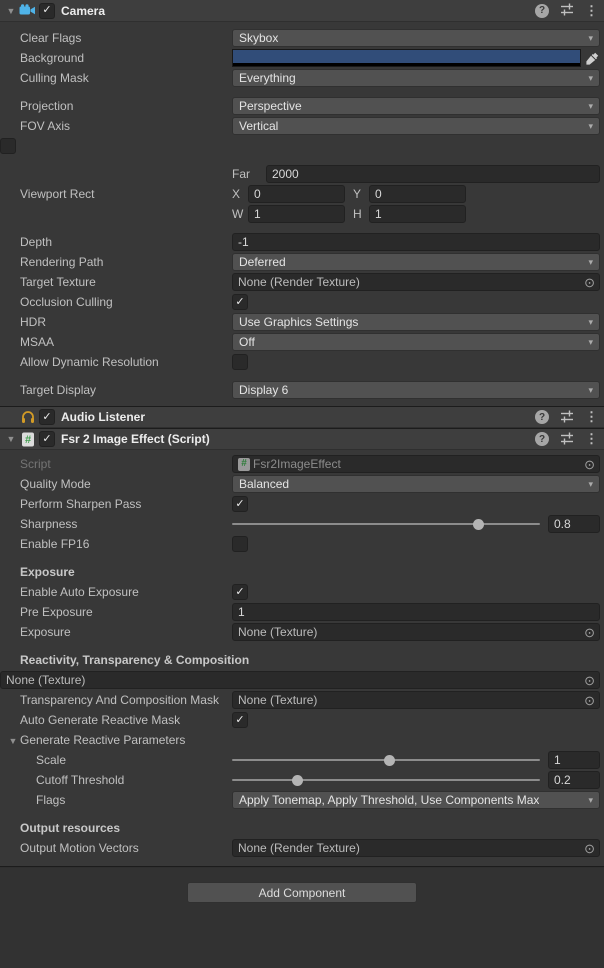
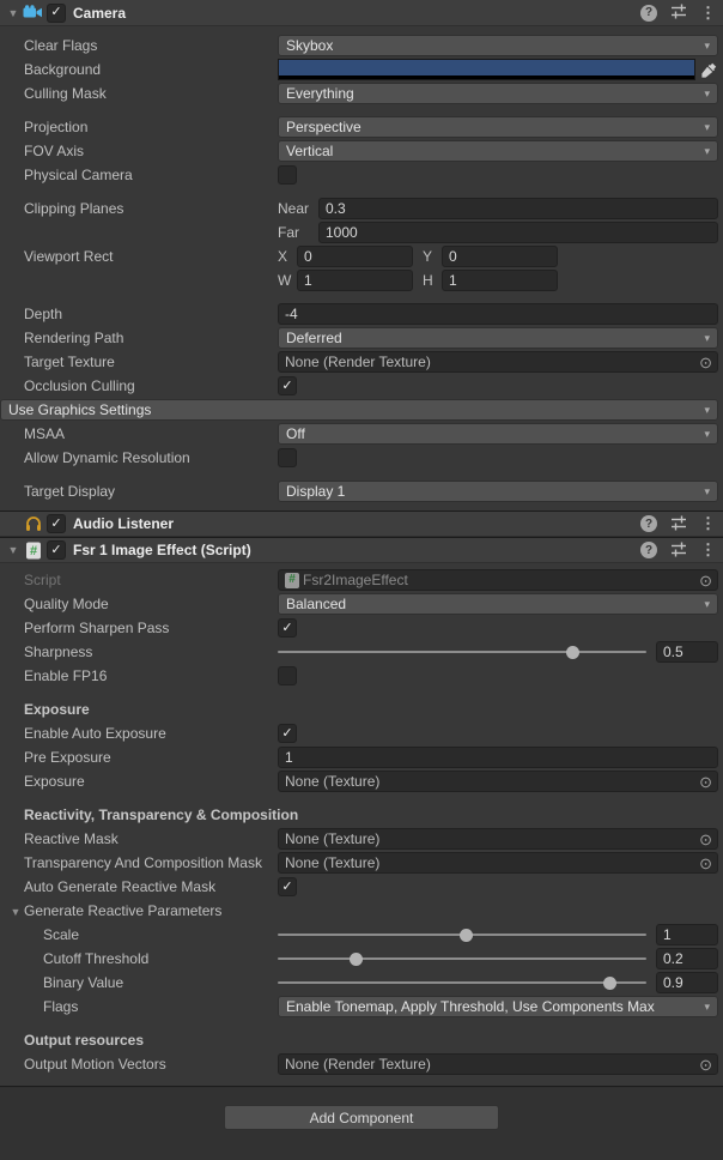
  ▼
  ✓
  Camera
  ?
  ⋮
  Clear Flags
  Skybox
  ▾
  Background
  Culling Mask
  Everything
  ▾
  Projection
  Perspective
  ▾
  FOV Axis
  Vertical
  ▾
+ Physical Camera
+ Clipping Planes
+ Near
+ 0.3
  Far
- 2000
+ 1000
  Viewport Rect
  X
  0
  Y
  0
  W
  1
  H
  1
  Depth
- -1
+ -4
  Rendering Path
  Deferred
  ▾
  Target Texture
  None (Render Texture)
  ⊙
  Occlusion Culling
  ✓
- HDR
  Use Graphics Settings
  ▾
  MSAA
  Off
  ▾
  Allow Dynamic Resolution
  Target Display
- Display 6
+ Display 1
  ▾
  ✓
  Audio Listener
  ?
  ⋮
  ▼
  #
  ✓
- Fsr 2 Image Effect (Script)
+ Fsr 1 Image Effect (Script)
  ?
  ⋮
  Script
  #
  Fsr2ImageEffect
  ⊙
  Quality Mode
  Balanced
  ▾
  Perform Sharpen Pass
  ✓
  Sharpness
- 0.8
+ 0.5
  Enable FP16
  Exposure
  Enable Auto Exposure
  ✓
  Pre Exposure
  1
  Exposure
  None (Texture)
  ⊙
  Reactivity, Transparency & Composition
+ Reactive Mask
  None (Texture)
  ⊙
  Transparency And Composition Mask
  None (Texture)
  ⊙
  Auto Generate Reactive Mask
  ✓
  ▼ Generate Reactive Parameters
  Scale
  1
  Cutoff Threshold
  0.2
+ Binary Value
+ 0.9
  Flags
- Apply Tonemap, Apply Threshold, Use Components Max
+ Enable Tonemap, Apply Threshold, Use Components Max
  ▾
  Output resources
  Output Motion Vectors
  None (Render Texture)
  ⊙
  Add Component
